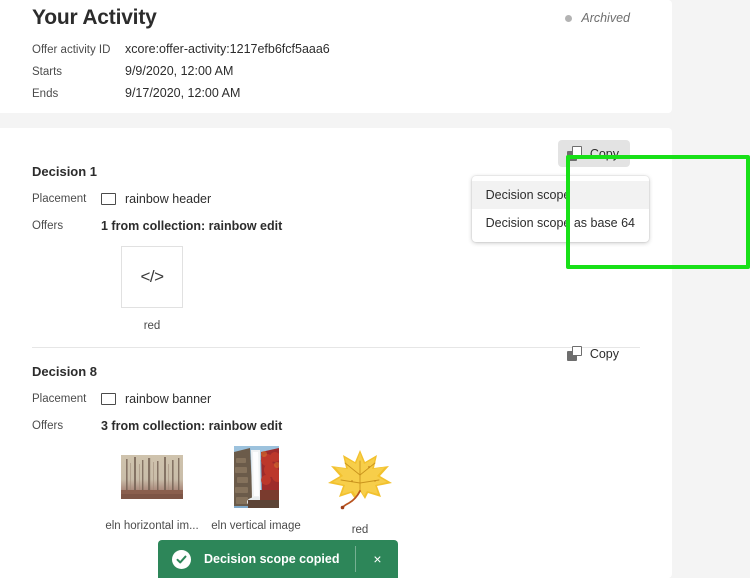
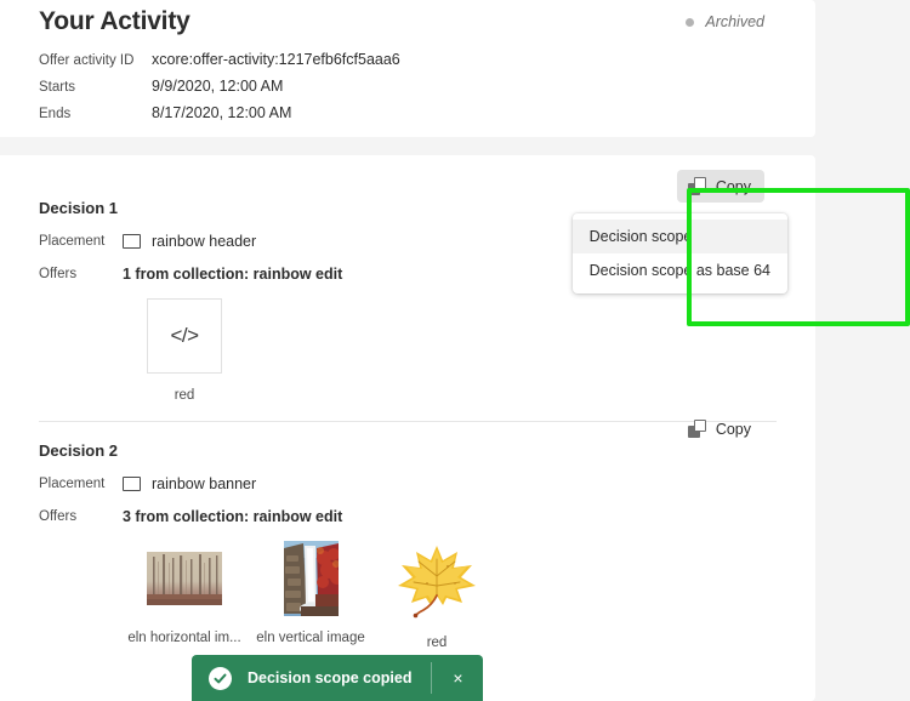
  Your Activity
  Archived
  Offer activity ID
  xcore:offer-activity:1217efb6fcf5aaa6
  Starts
  9/9/2020, 12:00 AM
  Ends
- 9/17/2020, 12:00 AM
+ 8/17/2020, 12:00 AM
  Decision 1
  Placement
  rainbow header
  Offers
  1 from collection: rainbow edit
  </>
  red
  Copy
  Decision scope
  Decision scope as base 64
- Decision 8
+ Decision 2
  Placement
  rainbow banner
  Offers
  3 from collection: rainbow edit
  eln horizontal im...
  eln vertical image
  red
  Copy
  Decision scope copied
  ×
